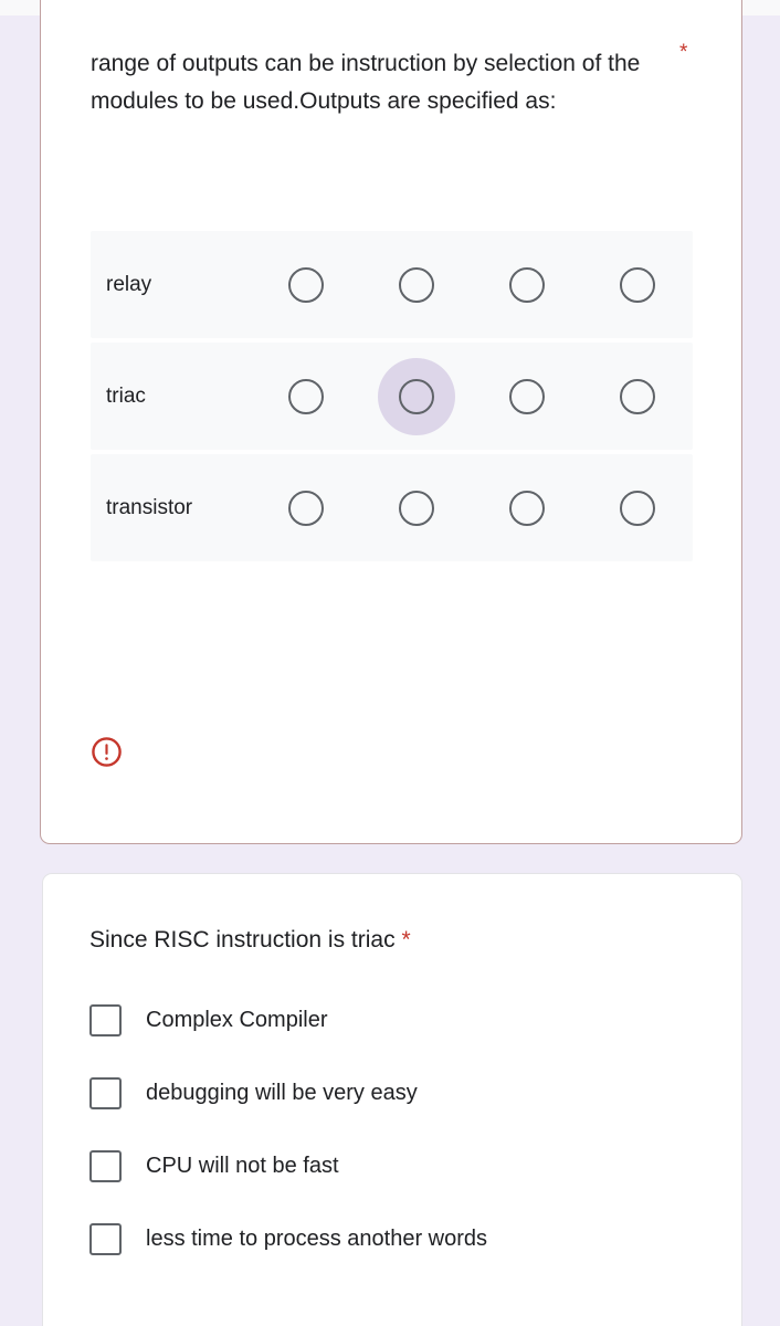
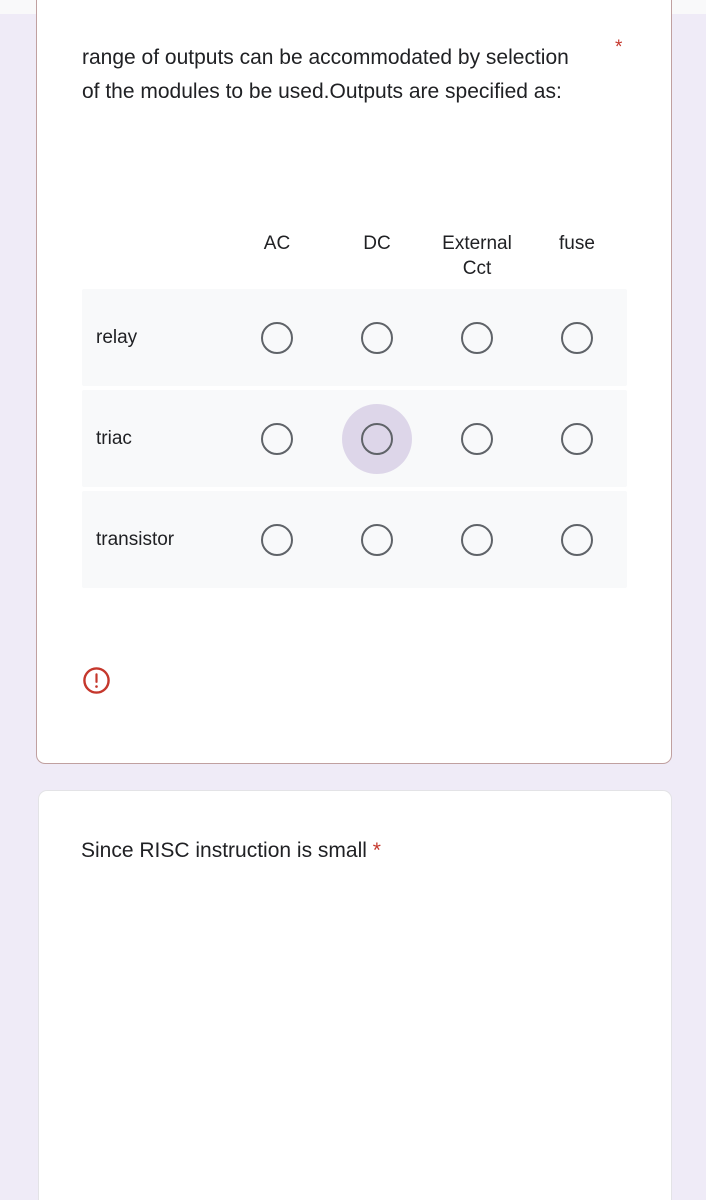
- range of outputs can be instruction by selection of the modules to be used.Outputs are specified as:
+ range of outputs can be accommodated by selection of the modules to be used.Outputs are specified as:
  *
+ AC
+ DC
+ External Cct
+ fuse
  relay
  triac
  transistor
- Since RISC instruction is triac *
+ Since RISC instruction is small *
- Complex Compiler
- debugging will be very easy
- CPU will not be fast
- less time to process another words
